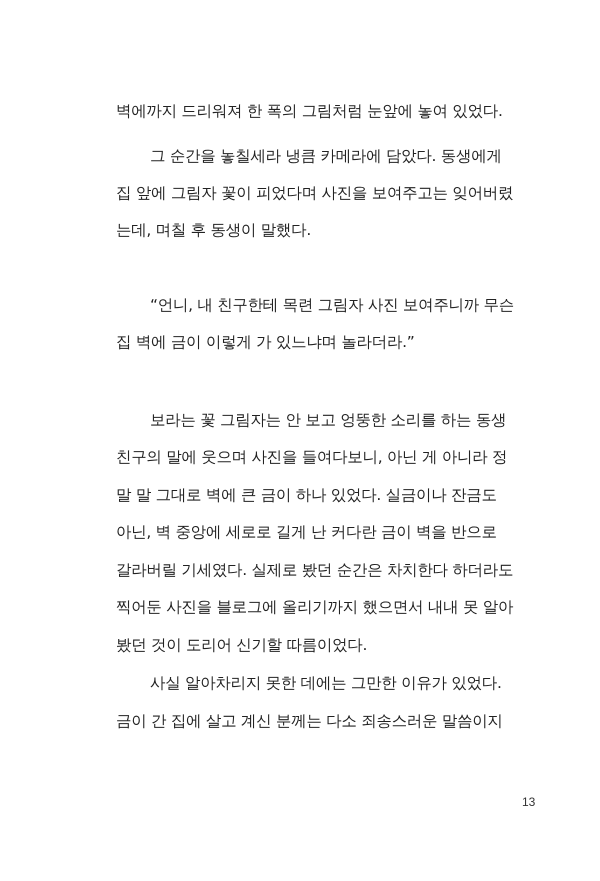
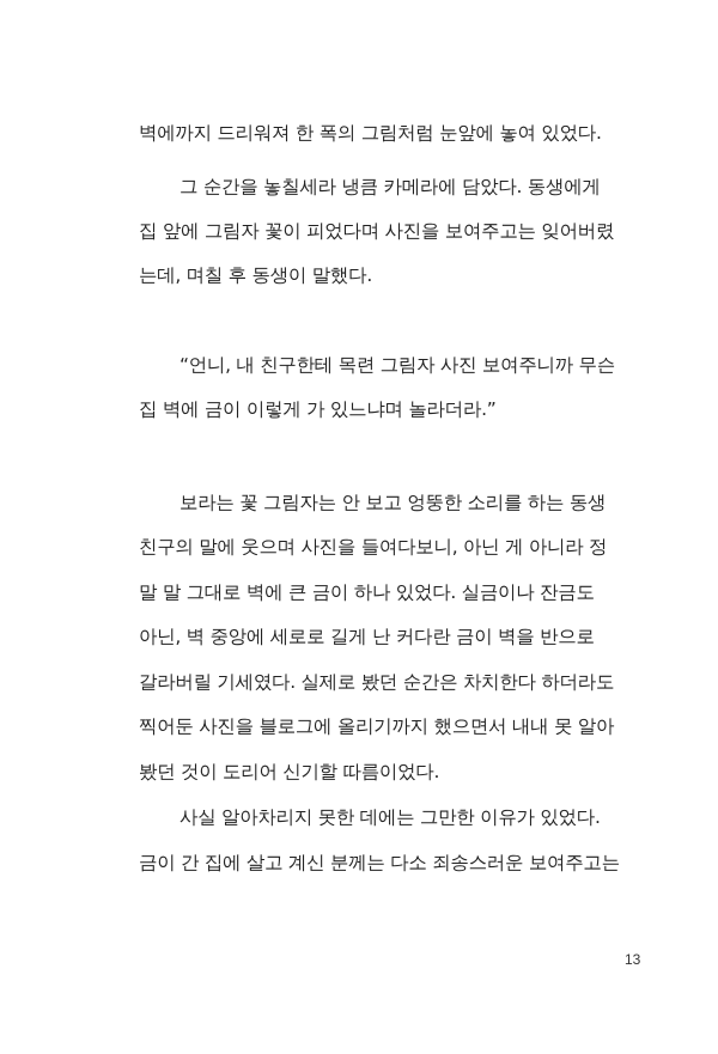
  벽에까지 드리워져 한 폭의 그림처럼 눈앞에 놓여 있었다.
  그 순간을 놓칠세라 냉큼 카메라에 담았다. 동생에게
  집 앞에 그림자 꽃이 피었다며 사진을 보여주고는 잊어버렸
  는데, 며칠 후 동생이 말했다.
  “언니, 내 친구한테 목련 그림자 사진 보여주니까 무슨
  집 벽에 금이 이렇게 가 있느냐며 놀라더라.”
  보라는 꽃 그림자는 안 보고 엉뚱한 소리를 하는 동생
  친구의 말에 웃으며 사진을 들여다보니, 아닌 게 아니라 정
  말 말 그대로 벽에 큰 금이 하나 있었다. 실금이나 잔금도
  아닌, 벽 중앙에 세로로 길게 난 커다란 금이 벽을 반으로
  갈라버릴 기세였다. 실제로 봤던 순간은 차치한다 하더라도
  찍어둔 사진을 블로그에 올리기까지 했으면서 내내 못 알아
  봤던 것이 도리어 신기할 따름이었다.
  사실 알아차리지 못한 데에는 그만한 이유가 있었다.
- 금이 간 집에 살고 계신 분께는 다소 죄송스러운 말씀이지
+ 금이 간 집에 살고 계신 분께는 다소 죄송스러운 보여주고는
  13
